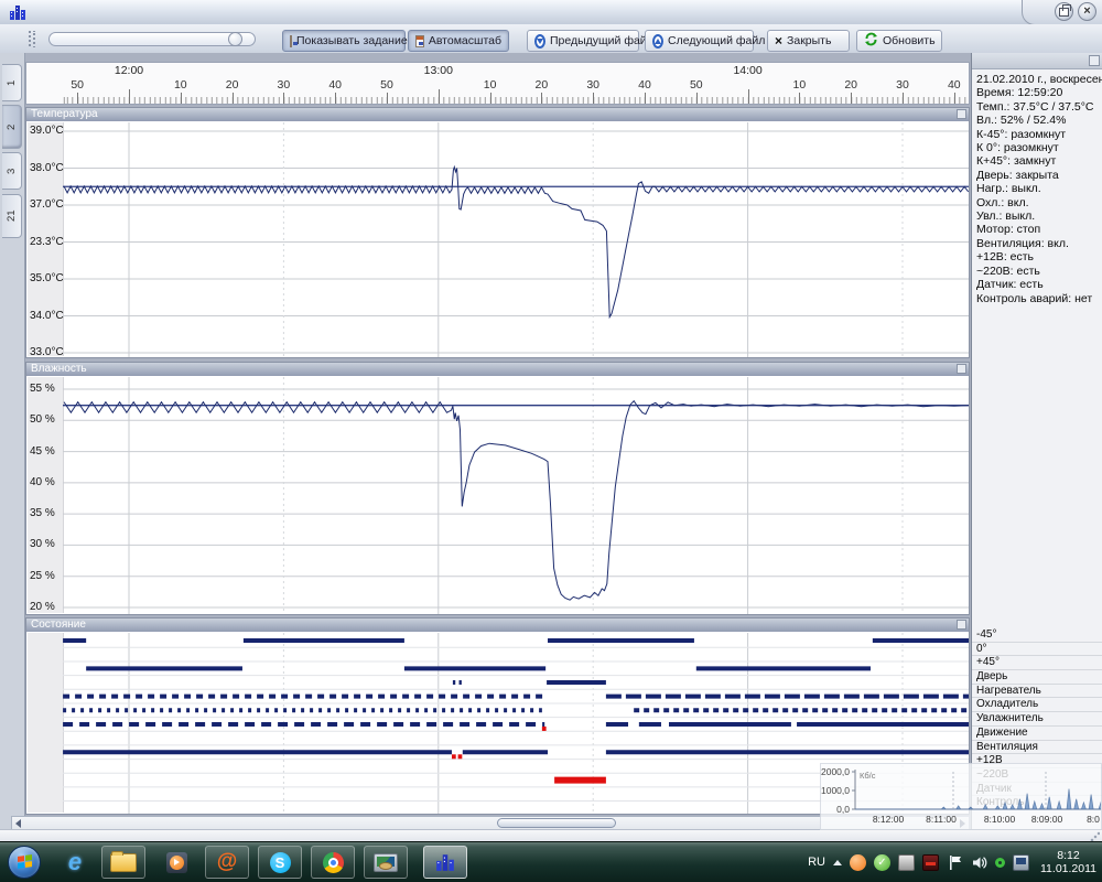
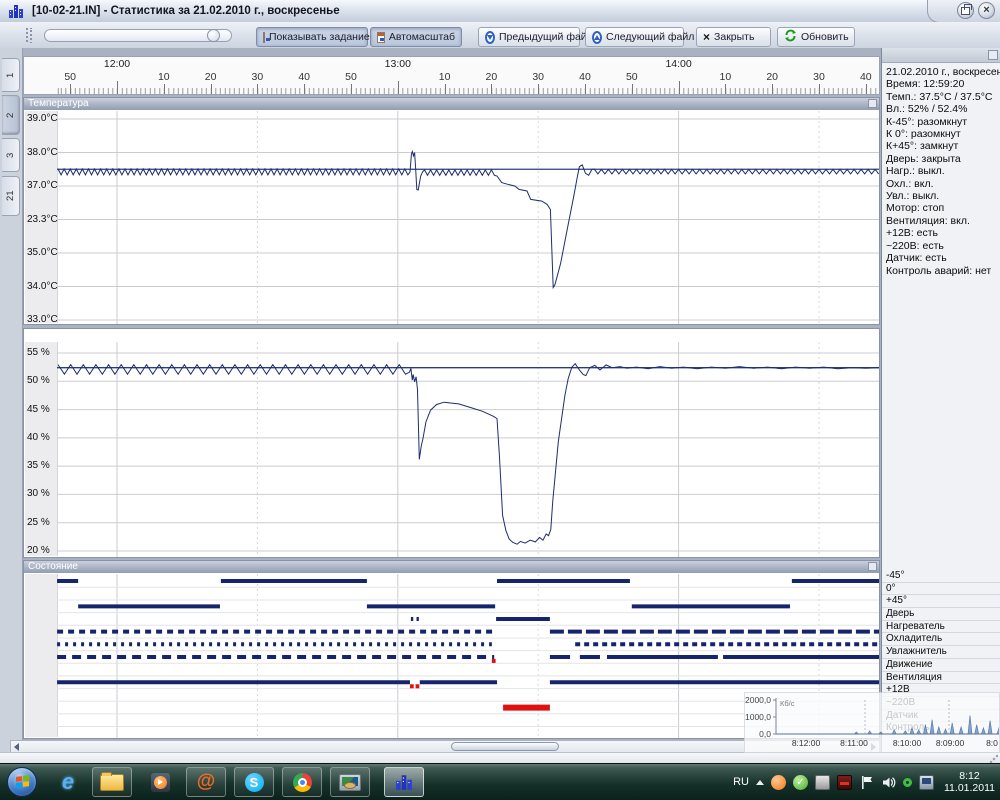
+ [10-02-21.IN] - Статистика за 21.02.2010 г., воскресенье
  ×
  Показывать задание
  Автомасштаб
  Предыдущий фай
  Следующий файл
  ×
  Закрыть
  Обновить
  50
  12:00
  10
  20
  30
  40
  50
  13:00
  10
  20
  30
  40
  50
  14:00
  10
  20
  30
  40
  Температура
  39.0°C
  38.0°C
  37.0°C
  23.3°C
  35.0°C
  34.0°C
  33.0°C
- Влажность
  55 %
  50 %
  45 %
  40 %
  35 %
  30 %
  25 %
  20 %
  Состояние
  21.02.2010 г., воскресе
  Время: 12:59:20
  Темп.: 37.5°C / 37.5°C
  Вл.: 52% / 52.4%
  К-45°: разомкнут
  К 0°: разомкнут
  К+45°: замкнут
  Дверь: закрыта
  Нагр.: выкл.
  Охл.: вкл.
  Увл.: выкл.
  Мотор: стоп
  Вентиляция: вкл.
  +12В: есть
  ~220В: есть
  Датчик: есть
  Контроль аварий: нет
  -45°
  0°
  +45°
  Дверь
  Нагреватель
  Охладитель
  Увлажнитель
  Движение
  Вентиляция
  +12В
  ~220В
  Датчик
  Контроль
  2000,0
  1000,0
  0,0
  Кб/с
  8:12:00
  8:11:00
  8:10:00
  8:09:00
  8:0
  e
  @
  S
  RU
  ✓
  8:12
  11.01.2011
